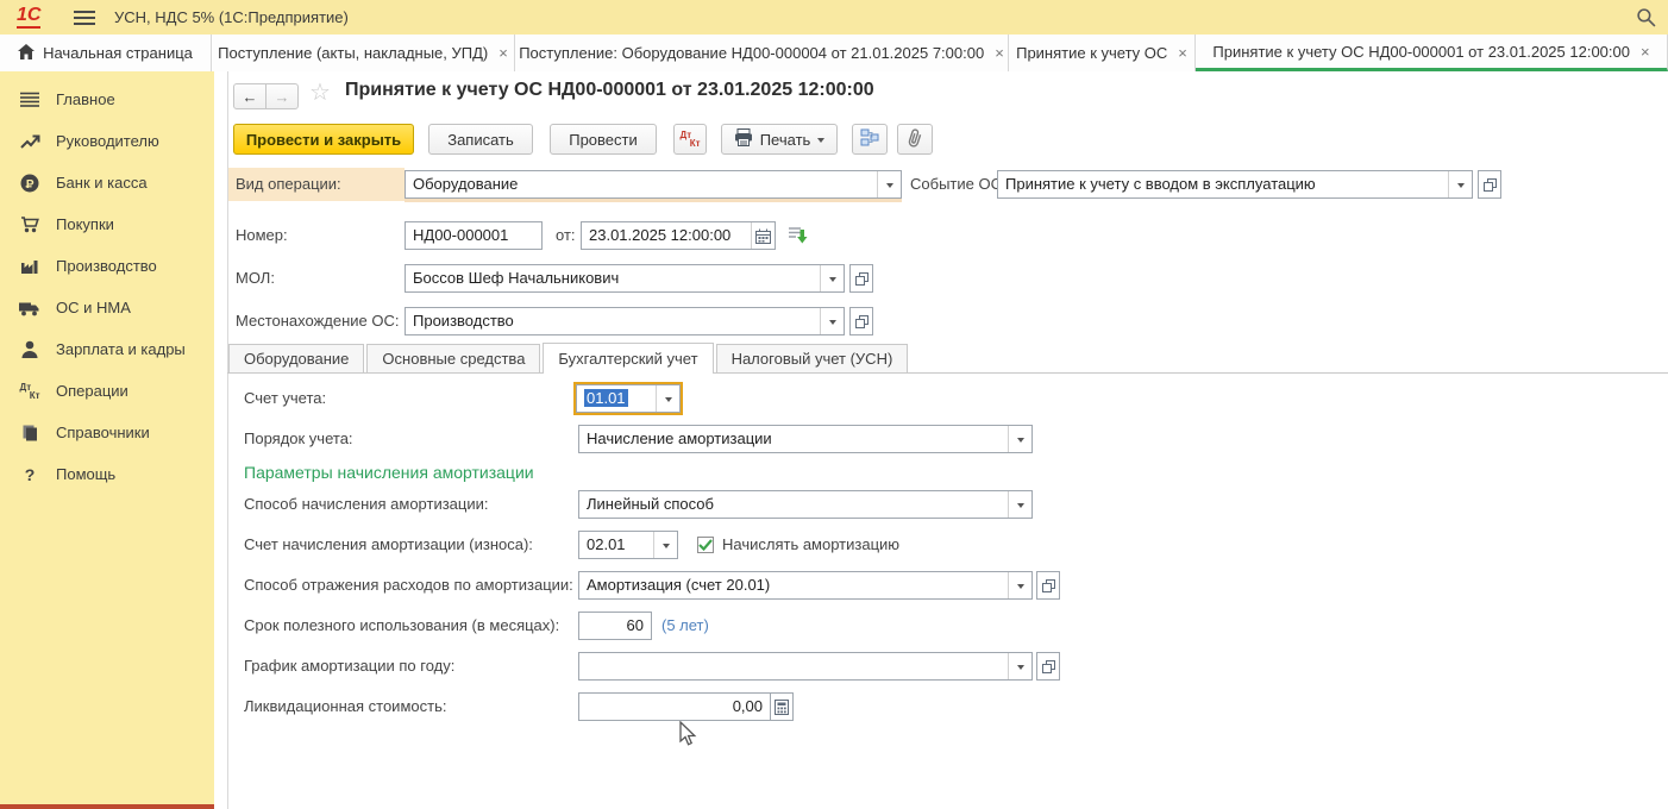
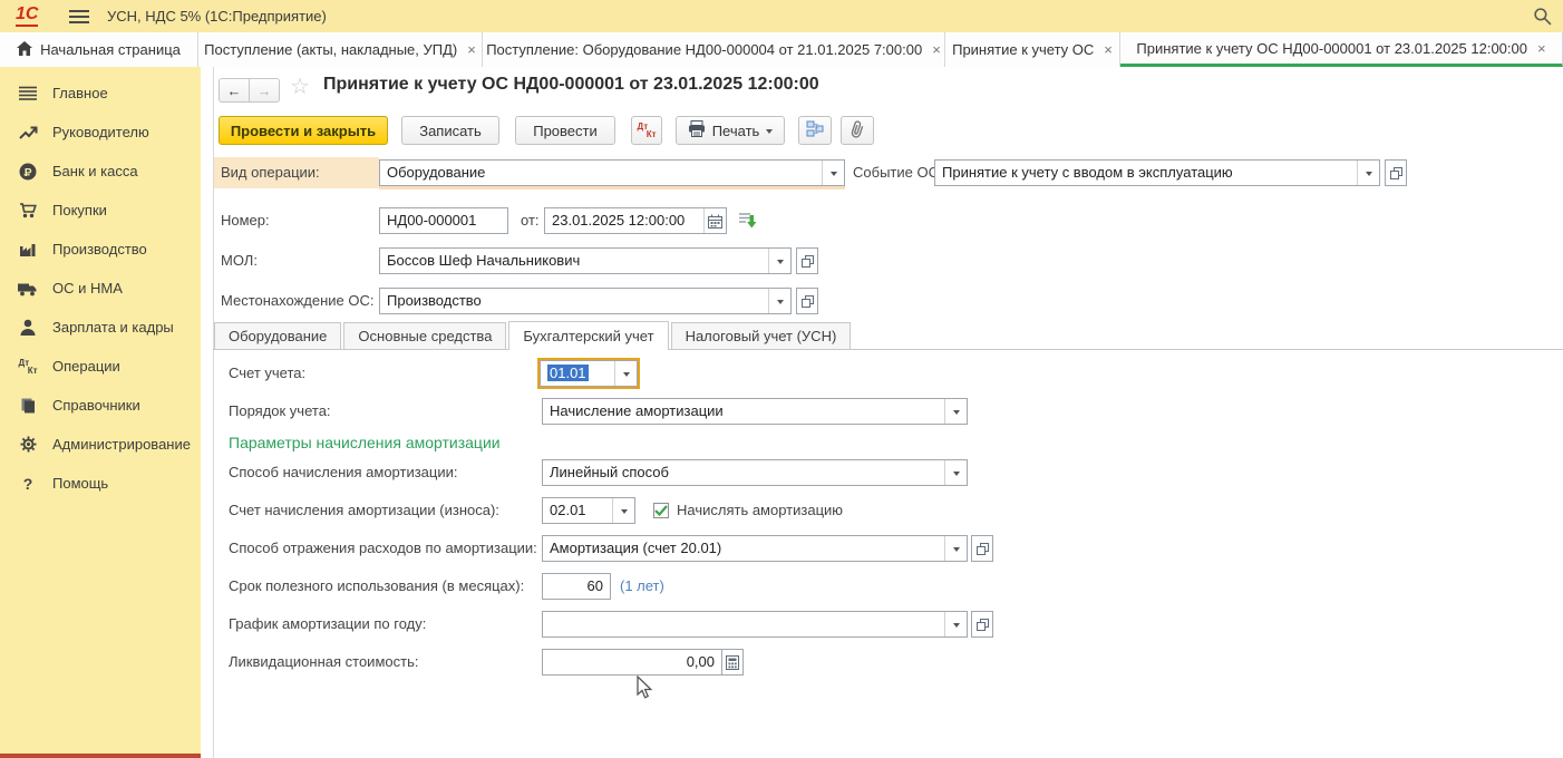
  1С
  УСН, НДС 5% (1С:Предприятие)
  Начальная страница
  Поступление (акты, накладные, УПД)
  ×
  Поступление: Оборудование НД00-000004 от 21.01.2025 7:00:00
  ×
  Принятие к учету ОС
  ×
  Принятие к учету ОС НД00-000001 от 23.01.2025 12:00:00
  ×
  Главное
  Руководителю
  Р
  Банк и касса
  Покупки
  Производство
  ОС и НМА
  Зарплата и кадры
  Дт
  Кт
  Операции
  Справочники
+ Администрирование
  ?
  Помощь
  ←
  →
  ☆
  Принятие к учету ОС НД00-000001 от 23.01.2025 12:00:00
  Провести и закрыть
  Записать
  Провести
  Дт
  Кт
  Печать
  Вид операции:
  Оборудование
  Событие О
  Принятие к учету с вводом в эксплуатацию
  Номер:
  НД00-000001
  от:
  23.01.2025 12:00:00
  МОЛ:
  Боссов Шеф Начальникович
  Местонахождение ОС:
  Производство
  Оборудование
  Основные средства
  Бухгалтерский учет
  Налоговый учет (УСН)
  Счет учета:
  01.01
  Порядок учета:
  Начисление амортизации
  Параметры начисления амортизации
  Способ начисления амортизации:
  Линейный способ
  Счет начисления амортизации (износа):
  02.01
  Начислять амортизацию
  Способ отражения расходов по амортизации:
  Амортизация (счет 20.01)
  Срок полезного использования (в месяцах):
  60
- (5 лет)
+ (1 лет)
  График амортизации по году:
  Ликвидационная стоимость:
  0,00
